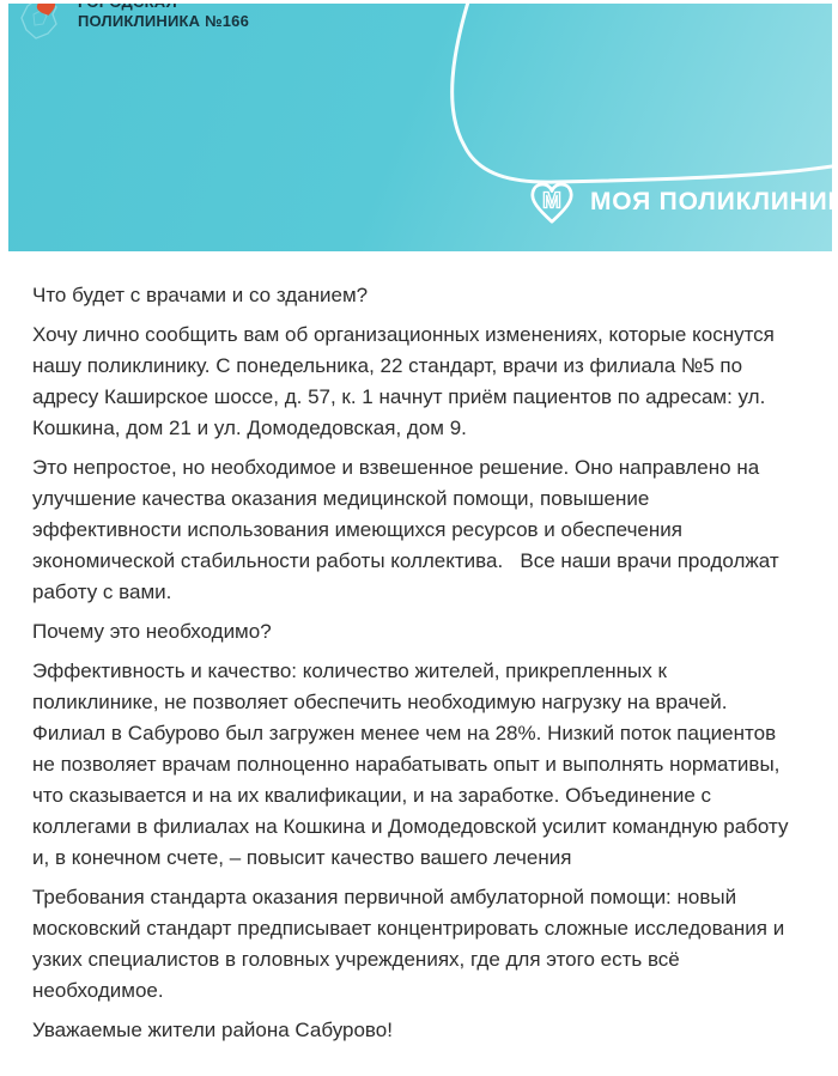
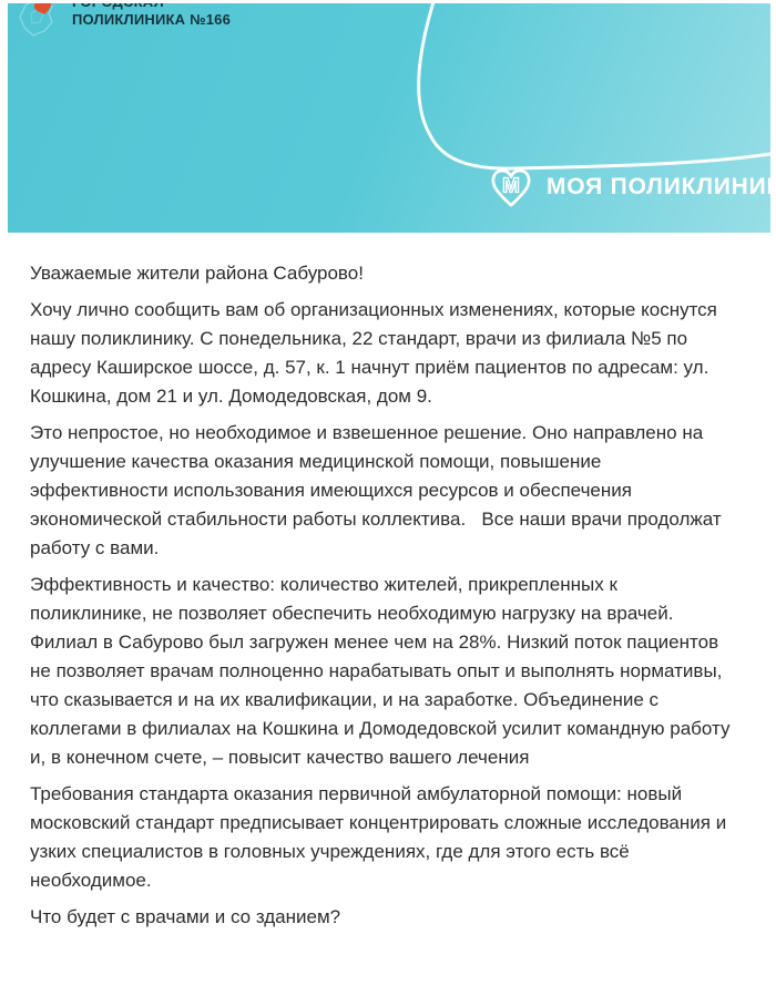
  ПОЛИКЛИНИКА №166
  М
  МОЯ ПОЛИКЛИНИ
- Что будет с врачами и со зданием?
+ Уважаемые жители района Сабурово!
  Хочу лично сообщить вам об организационных изменениях, которые коснутся нашу поликлинику. С понедельника, 22 стандарт, врачи из филиала №5 по адресу Каширское шоссе, д. 57, к. 1 начнут приём пациентов по адресам: ул. Кошкина, дом 21 и ул. Домодедовская, дом 9.
  Это непростое, но необходимое и взвешенное решение. Оно направлено на улучшение качества оказания медицинской помощи, повышение эффективности использования имеющихся ресурсов и обеспечения экономической стабильности работы коллектива. Все наши врачи продолжат работу с вами.
- Почему это необходимо?
  Эффективность и качество: количество жителей, прикрепленных к поликлинике, не позволяет обеспечить необходимую нагрузку на врачей. Филиал в Сабурово был загружен менее чем на 28%. Низкий поток пациентов не позволяет врачам полноценно нарабатывать опыт и выполнять нормативы, что сказывается и на их квалификации, и на заработке. Объединение с коллегами в филиалах на Кошкина и Домодедовской усилит командную работу и, в конечном счете, – повысит качество вашего лечения
  Требования стандарта оказания первичной амбулаторной помощи: новый московский стандарт предписывает концентрировать сложные исследования и узких специалистов в головных учреждениях, где для этого есть всё необходимое.
- Уважаемые жители района Сабурово!
+ Что будет с врачами и со зданием?
